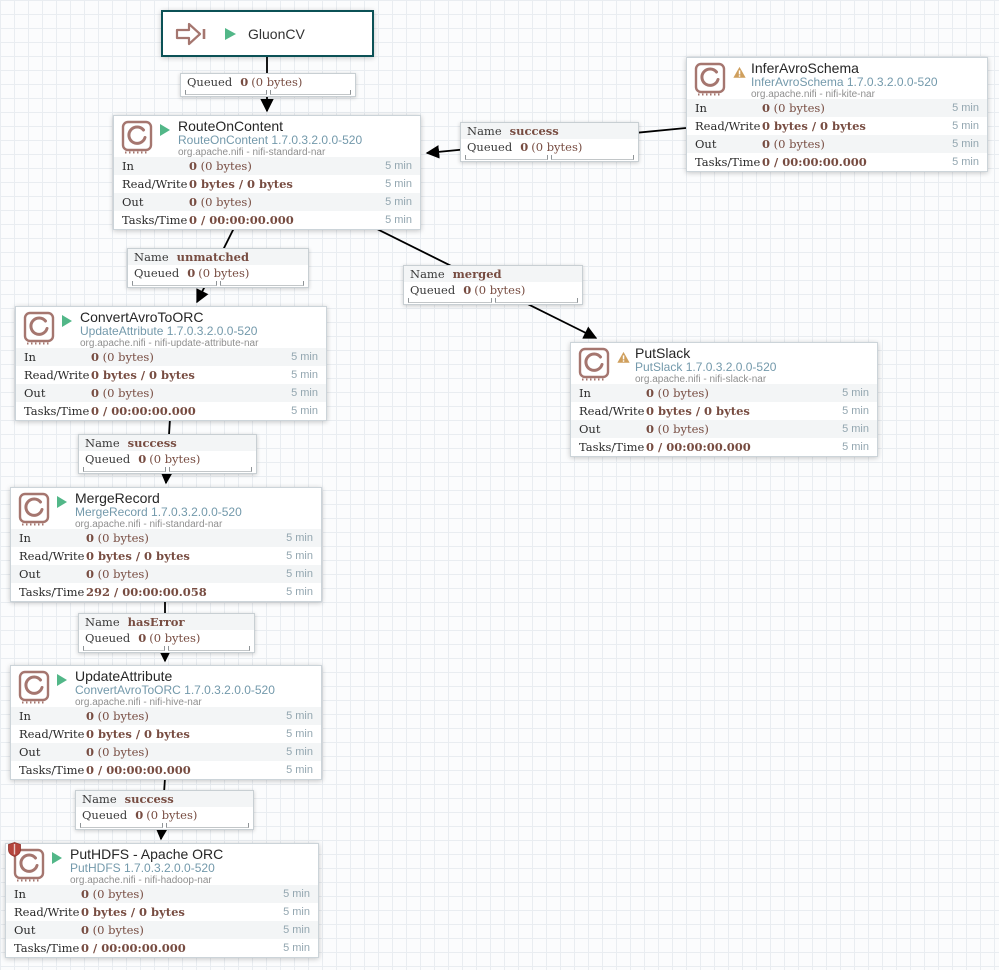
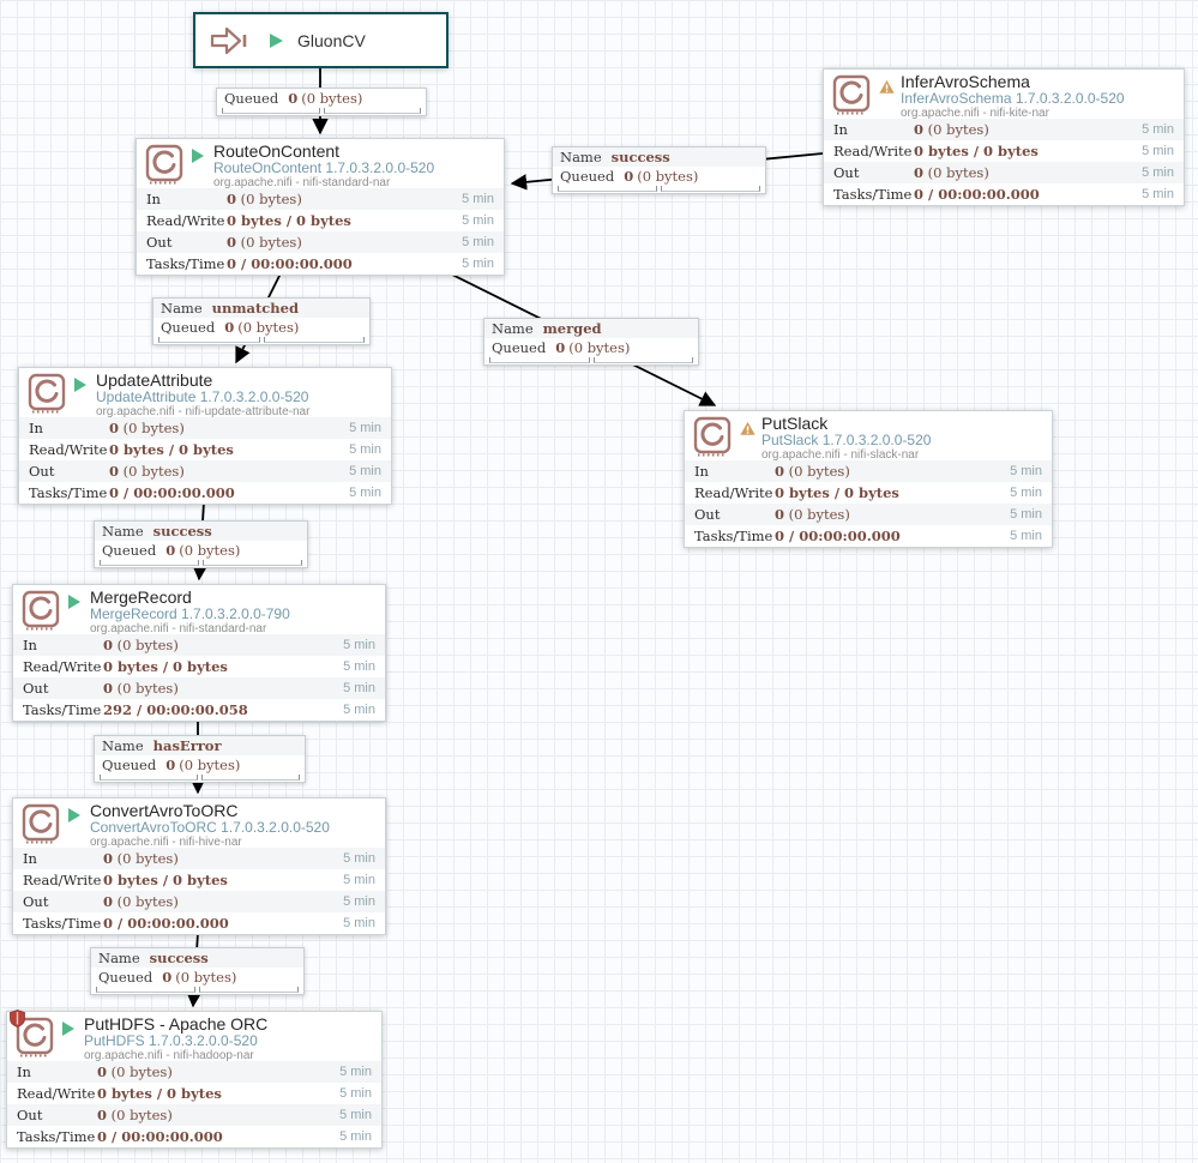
  GluonCV
  Queued
  0
  (0 bytes)
  RouteOnContent
  RouteOnContent 1.7.0.3.2.0.0-520
  org.apache.nifi - nifi-standard-nar
  In
  0 (0 bytes)
  5 min
  Read/Write
  0 bytes / 0 bytes
  5 min
  Out
  0 (0 bytes)
  5 min
  Tasks/Time
  0 / 00:00:00.000
  5 min
  InferAvroSchema
  InferAvroSchema 1.7.0.3.2.0.0-520
  org.apache.nifi - nifi-kite-nar
  In
  0 (0 bytes)
  5 min
  Read/Write
  0 bytes / 0 bytes
  5 min
  Out
  0 (0 bytes)
  5 min
  Tasks/Time
  0 / 00:00:00.000
  5 min
  Name
  success
  Queued
  0
  (0 bytes)
  Name
  unmatched
  Queued
  0
  (0 bytes)
  Name
  merged
  Queued
  0
  (0 bytes)
- ConvertAvroToORC
+ UpdateAttribute
  UpdateAttribute 1.7.0.3.2.0.0-520
  org.apache.nifi - nifi-update-attribute-nar
  In
  0 (0 bytes)
  5 min
  Read/Write
  0 bytes / 0 bytes
  5 min
  Out
  0 (0 bytes)
  5 min
  Tasks/Time
  0 / 00:00:00.000
  5 min
  PutSlack
  PutSlack 1.7.0.3.2.0.0-520
  org.apache.nifi - nifi-slack-nar
  In
  0 (0 bytes)
  5 min
  Read/Write
  0 bytes / 0 bytes
  5 min
  Out
  0 (0 bytes)
  5 min
  Tasks/Time
  0 / 00:00:00.000
  5 min
  Name
  success
  Queued
  0
  (0 bytes)
  MergeRecord
- MergeRecord 1.7.0.3.2.0.0-520
+ MergeRecord 1.7.0.3.2.0.0-790
  org.apache.nifi - nifi-standard-nar
  In
  0 (0 bytes)
  5 min
  Read/Write
  0 bytes / 0 bytes
  5 min
  Out
  0 (0 bytes)
  5 min
  Tasks/Time
  292 / 00:00:00.058
  5 min
  Name
  hasError
  Queued
  0
  (0 bytes)
- UpdateAttribute
+ ConvertAvroToORC
  ConvertAvroToORC 1.7.0.3.2.0.0-520
  org.apache.nifi - nifi-hive-nar
  In
  0 (0 bytes)
  5 min
  Read/Write
  0 bytes / 0 bytes
  5 min
  Out
  0 (0 bytes)
  5 min
  Tasks/Time
  0 / 00:00:00.000
  5 min
  Name
  success
  Queued
  0
  (0 bytes)
  PutHDFS - Apache ORC
  PutHDFS 1.7.0.3.2.0.0-520
  org.apache.nifi - nifi-hadoop-nar
  In
  0 (0 bytes)
  5 min
  Read/Write
  0 bytes / 0 bytes
  5 min
  Out
  0 (0 bytes)
  5 min
  Tasks/Time
  0 / 00:00:00.000
  5 min
